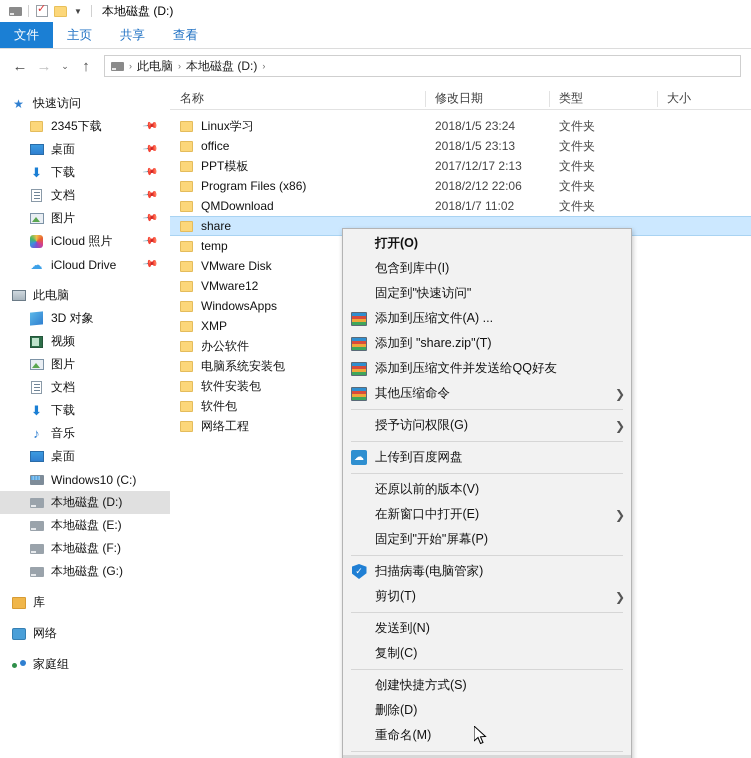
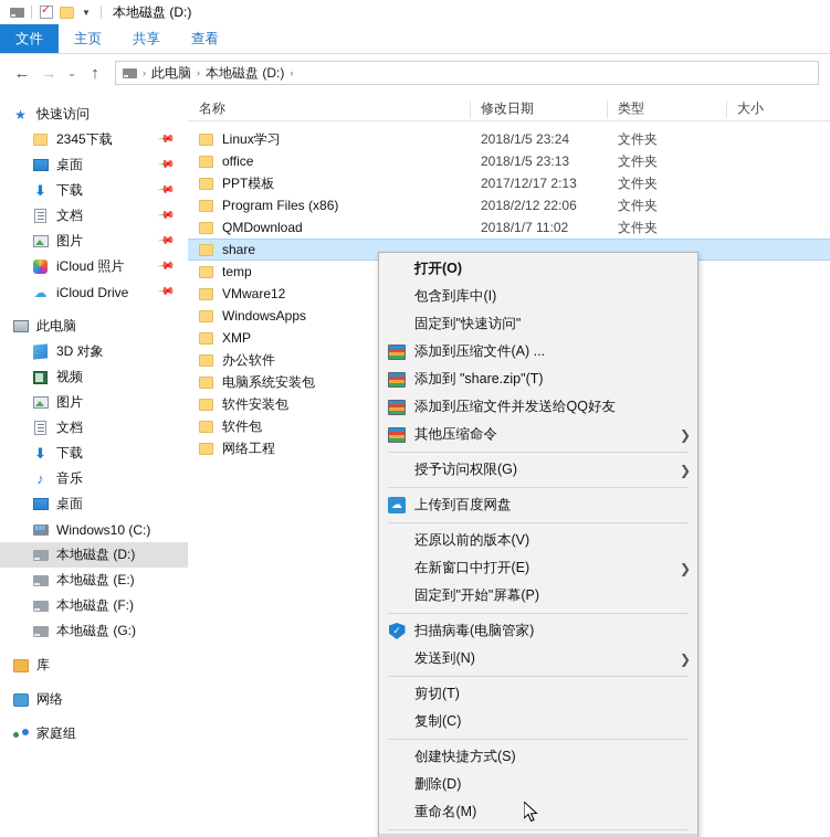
  ▼
  本地磁盘 (D:)
  文件
  主页
  共享
  查看
  ←
  →
  ⌄
  ↑
  ›
  此电脑
  ›
  本地磁盘 (D:)
  ›
  ★
  快速访问
  2345下载
  桌面
  ⬇
  下载
  文档
  图片
  iCloud 照片
  ☁
  iCloud Drive
  此电脑
  3D 对象
  视频
  图片
  文档
  ⬇
  下载
  ♪
  音乐
  桌面
  Windows10 (C:)
  本地磁盘 (D:)
  本地磁盘 (E:)
  本地磁盘 (F:)
  本地磁盘 (G:)
  库
  网络
  家庭组
  名称
  修改日期
  类型
  大小
  Linux学习
  2018/1/5 23:24
  文件夹
  office
  2018/1/5 23:13
  文件夹
  PPT模板
  2017/12/17 2:13
  文件夹
  Program Files (x86)
  2018/2/12 22:06
  文件夹
  QMDownload
  2018/1/7 11:02
  文件夹
  share
  temp
- VMware Disk
  VMware12
  WindowsApps
  XMP
  办公软件
  电脑系统安装包
  软件安装包
  软件包
  网络工程
  打开(O)
  包含到库中(I)
  固定到"快速访问"
  添加到压缩文件(A) ...
  添加到 "share.zip"(T)
  添加到压缩文件并发送给QQ好友
  其他压缩命令
  ❯
  授予访问权限(G)
  ❯
  ☁
  上传到百度网盘
  还原以前的版本(V)
  在新窗口中打开(E)
  ❯
  固定到"开始"屏幕(P)
  ✓
  扫描病毒(电脑管家)
- 剪切(T)
+ 发送到(N)
  ❯
- 发送到(N)
+ 剪切(T)
  复制(C)
  创建快捷方式(S)
  删除(D)
  重命名(M)
